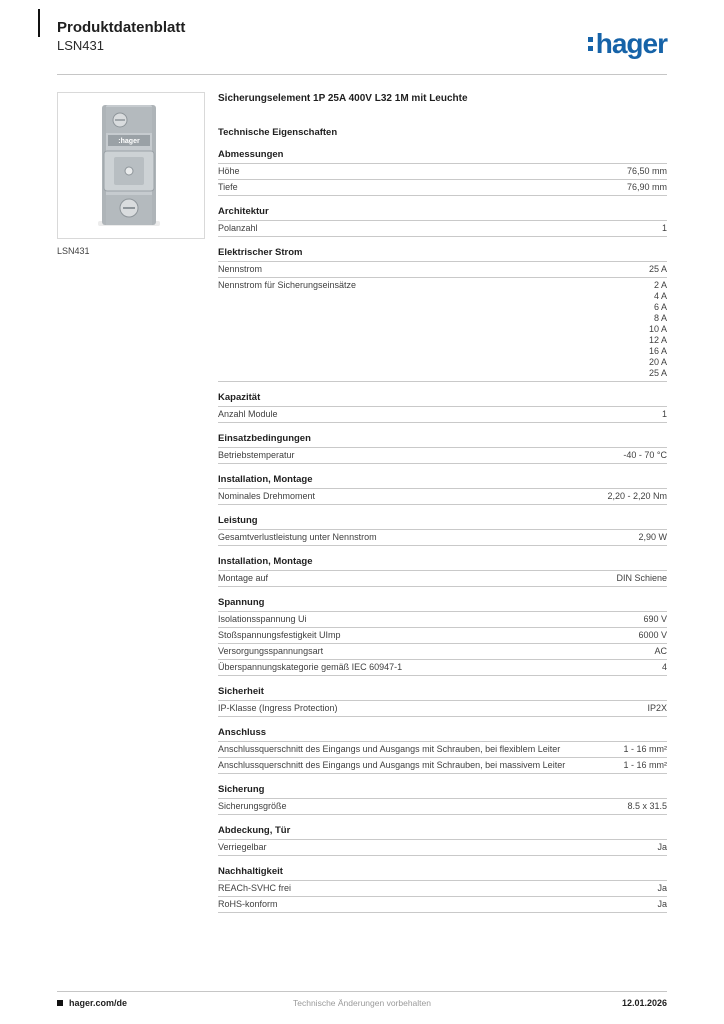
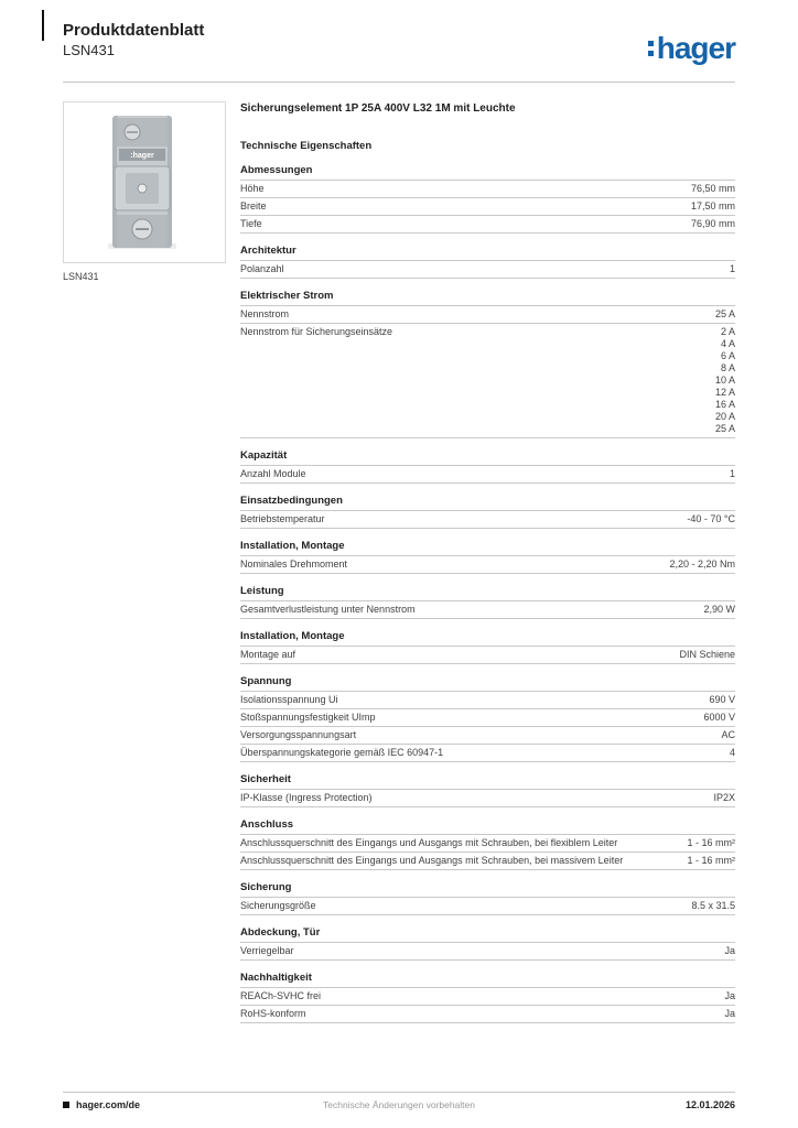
  Produktdatenblatt
  LSN431
  hager
  LSN431
  Sicherungselement 1P 25A 400V L32 1M mit Leuchte
  Technische Eigenschaften
  Abmessungen
  Höhe
  76,50 mm
+ Breite
+ 17,50 mm
  Tiefe
  76,90 mm
  Architektur
  Polanzahl
  1
  Elektrischer Strom
  Nennstrom
  25 A
  Nennstrom für Sicherungseinsätze
  2 A
  4 A
  6 A
  8 A
  10 A
  12 A
  16 A
  20 A
  25 A
  Kapazität
  Anzahl Module
  1
  Einsatzbedingungen
  Betriebstemperatur
  -40 - 70 °C
  Installation, Montage
  Nominales Drehmoment
  2,20 - 2,20 Nm
  Leistung
  Gesamtverlustleistung unter Nennstrom
  2,90 W
  Installation, Montage
  Montage auf
  DIN Schiene
  Spannung
  Isolationsspannung Ui
  690 V
  Stoßspannungsfestigkeit UImp
  6000 V
  Versorgungsspannungsart
  AC
  Überspannungskategorie gemäß IEC 60947-1
  4
  Sicherheit
  IP-Klasse (Ingress Protection)
  IP2X
  Anschluss
  Anschlussquerschnitt des Eingangs und Ausgangs mit Schrauben, bei flexiblem Leiter
  1 - 16 mm²
  Anschlussquerschnitt des Eingangs und Ausgangs mit Schrauben, bei massivem Leiter
  1 - 16 mm²
  Sicherung
  Sicherungsgröße
  8.5 x 31.5
  Abdeckung, Tür
  Verriegelbar
  Ja
  Nachhaltigkeit
  REACh-SVHC frei
  Ja
  RoHS-konform
  Ja
  hager.com/de
  Technische Änderungen vorbehalten
  12.01.2026
